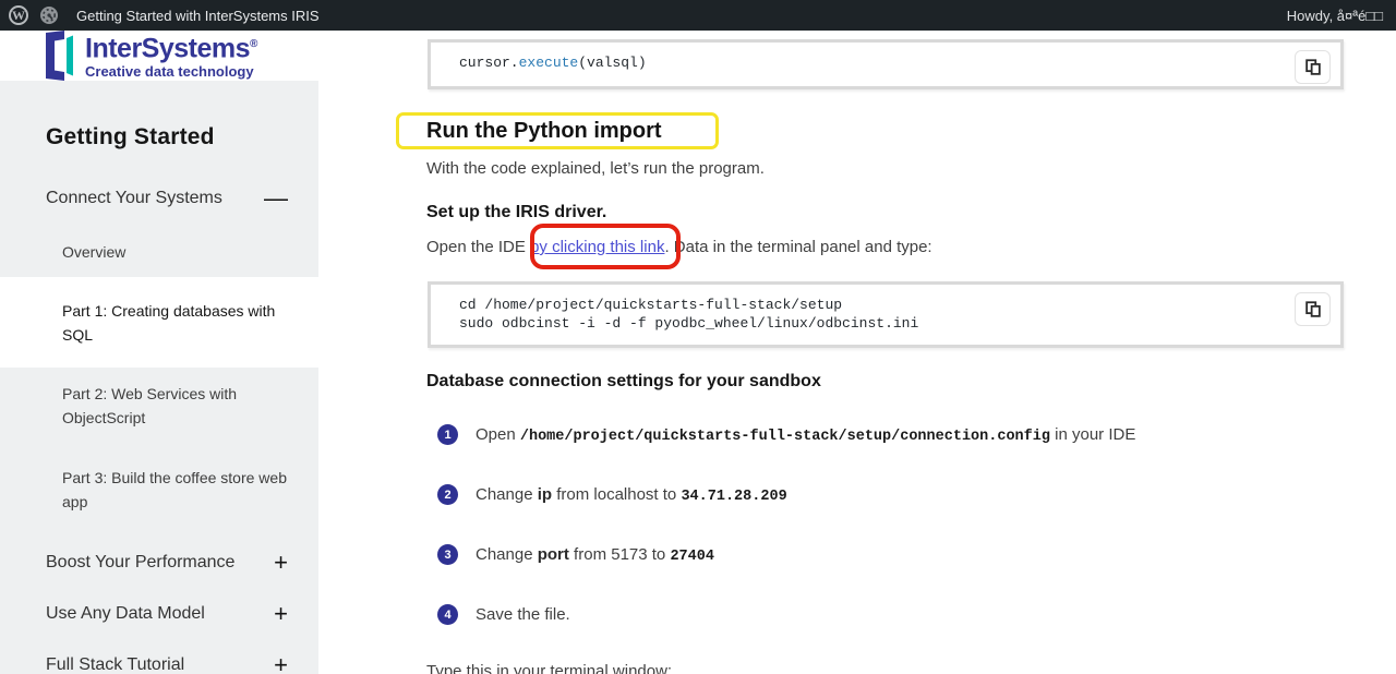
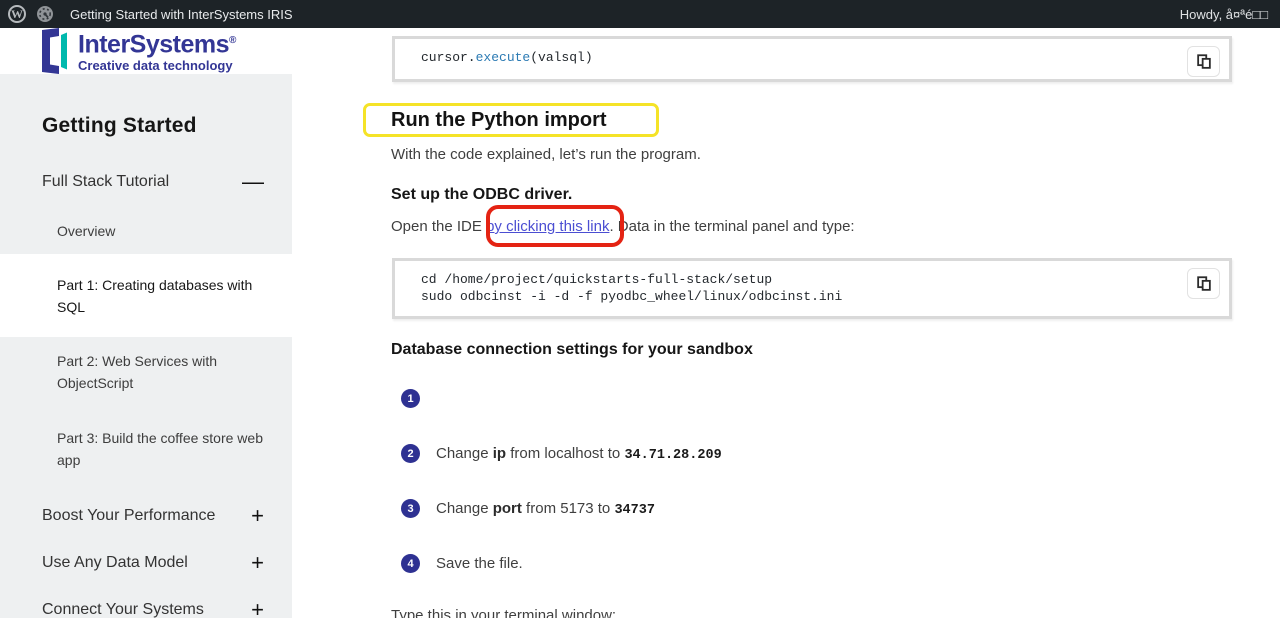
  W
  Getting Started with InterSystems IRIS
  Howdy, å¤ªé□□
  InterSystems®
  Creative data technology
  Getting Started
- Connect Your Systems
+ Full Stack Tutorial
  —
  Overview
  Part 1: Creating databases with SQL
  Part 2: Web Services with ObjectScript
  Part 3: Build the coffee store web app
  Boost Your Performance
  +
  Use Any Data Model
  +
- Full Stack Tutorial
+ Connect Your Systems
  +
  cursor.execute(valsql)
  Run the Python import
  With the code explained, let’s run the program.
- Set up the IRIS driver.
+ Set up the ODBC driver.
  Open the IDE by clicking this link. Data in the terminal panel and type:
  cd /home/project/quickstarts-full-stack/setup
  sudo odbcinst -i -d -f pyodbc_wheel/linux/odbcinst.ini
  Database connection settings for your sandbox
  1
- Open /home/project/quickstarts-full-stack/setup/connection.config in your IDE
  2
  Change ip from localhost to 34.71.28.209
  3
- Change port from 5173 to 27404
+ Change port from 5173 to 34737
  4
  Save the file.
  Type this in your terminal window:
